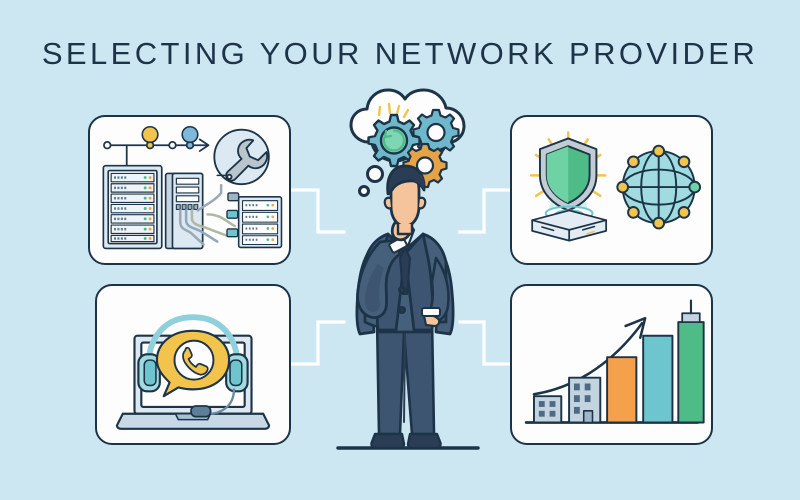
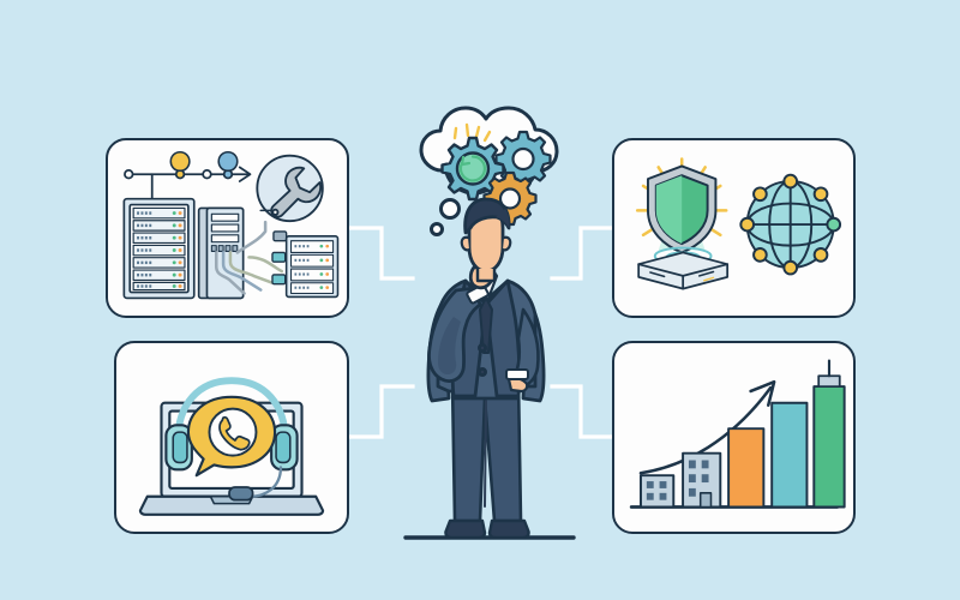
- SELECTING YOUR NETWORK PROVIDER
